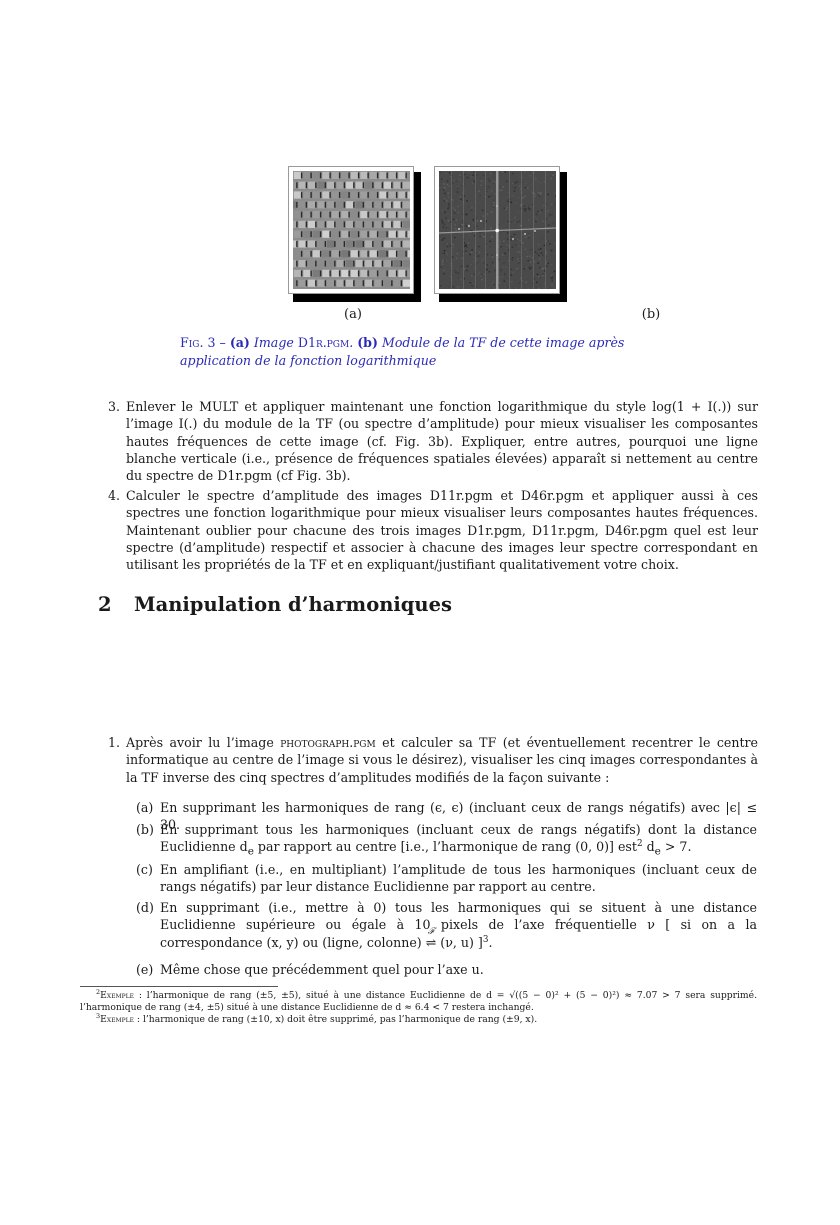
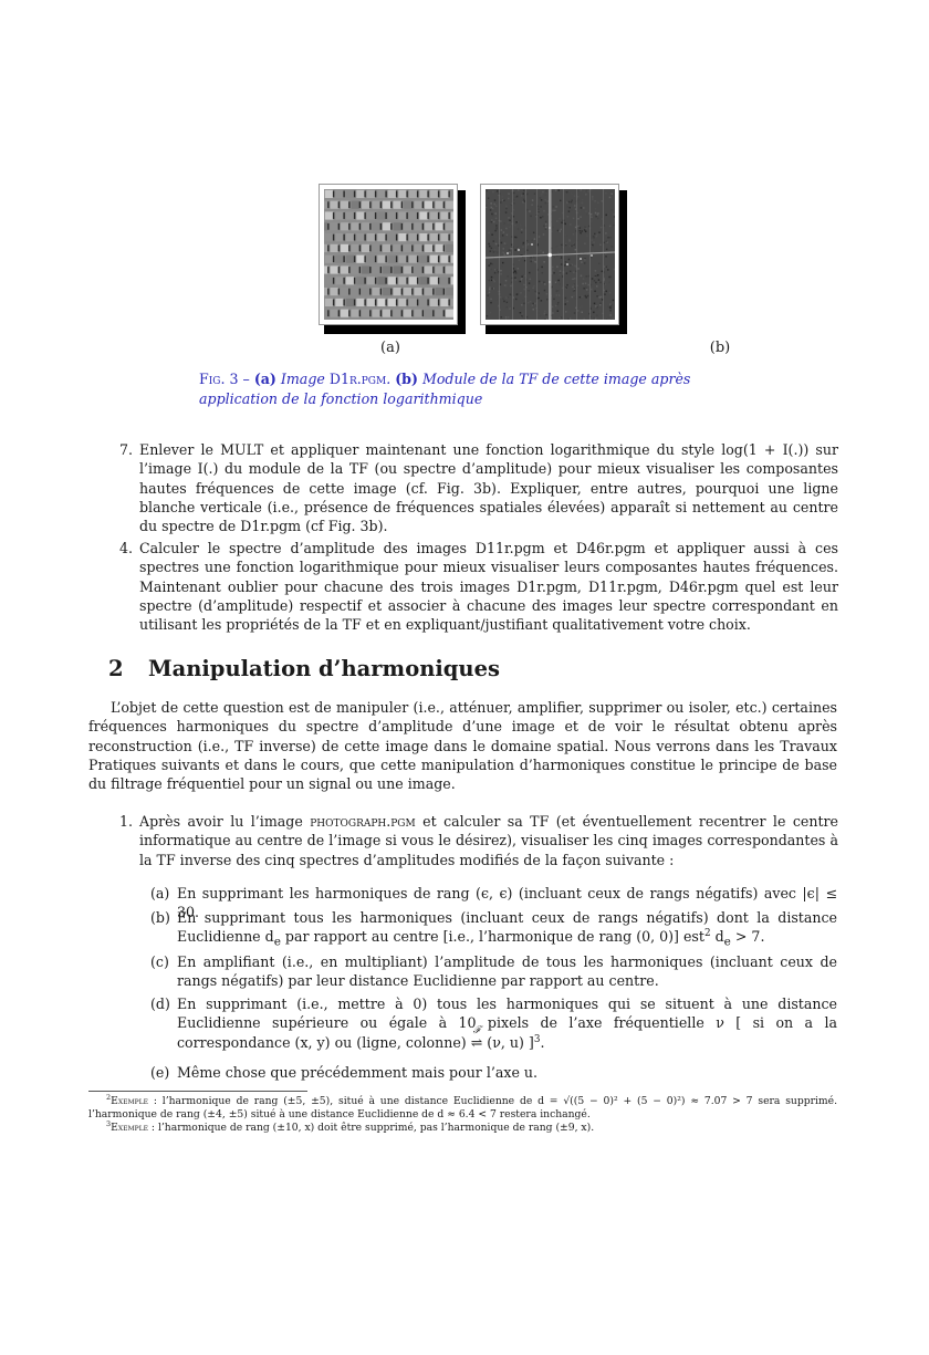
  (a)
  (b)
  Fig. 3 – (a) Image D1r.pgm. (b) Module de la TF de cette image après application de la fonction logarithmique
- 3.
+ 7.
  Enlever le MULT et appliquer maintenant une fonction logarithmique du style log(1 + I(.)) sur l’image I(.) du module de la TF (ou spectre d’amplitude) pour mieux visualiser les composantes hautes fréquences de cette image (cf. Fig. 3b). Expliquer, entre autres, pourquoi une ligne blanche verticale (i.e., présence de fréquences spatiales élevées) apparaît si nettement au centre du spectre de D1r.pgm (cf Fig. 3b).
  4.
  Calculer le spectre d’amplitude des images D11r.pgm et D46r.pgm et appliquer aussi à ces spectres une fonction logarithmique pour mieux visualiser leurs composantes hautes fréquences. Maintenant oublier pour chacune des trois images D1r.pgm, D11r.pgm, D46r.pgm quel est leur spectre (d’amplitude) respectif et associer à chacune des images leur spectre correspondant en utilisant les propriétés de la TF et en expliquant/justifiant qualitativement votre choix.
  2 Manipulation d’harmoniques
+ L’objet de cette question est de manipuler (i.e., atténuer, amplifier, supprimer ou isoler, etc.) certaines fréquences harmoniques du spectre d’amplitude d’une image et de voir le résultat obtenu après reconstruction (i.e., TF inverse) de cette image dans le domaine spatial. Nous verrons dans les Travaux Pratiques suivants et dans le cours, que cette manipulation d’harmoniques constitue le principe de base du filtrage fréquentiel pour un signal ou une image.
  1.
  Après avoir lu l’image photograph.pgm et calculer sa TF (et éventuellement recentrer le centre informatique au centre de l’image si vous le désirez), visualiser les cinq images correspondantes à la TF inverse des cinq spectres d’amplitudes modifiés de la façon suivante :
  (a)
  En supprimant les harmoniques de rang (ϵ, ϵ) (incluant ceux de rangs négatifs) avec |ϵ| ≤ 30.
  (b)
  En supprimant tous les harmoniques (incluant ceux de rangs négatifs) dont la distance Euclidienne de par rapport au centre [i.e., l’harmonique de rang (0, 0)] est2 de > 7.
  (c)
  En amplifiant (i.e., en multipliant) l’amplitude de tous les harmoniques (incluant ceux de rangs négatifs) par leur distance Euclidienne par rapport au centre.
  (d)
  En supprimant (i.e., mettre à 0) tous les harmoniques qui se situent à une distance Euclidienne supérieure ou égale à 10 pixels de l’axe fréquentielle ν [ si on a la correspondance (x, y) ou (ligne, colonne)
  ℱ
  ⇌ (ν, u) ]3.
  (e)
- Même chose que précédemment quel pour l’axe u.
+ Même chose que précédemment mais pour l’axe u.
  2Exemple : l’harmonique de rang (±5, ±5), situé à une distance Euclidienne de d = √((5 − 0)² + (5 − 0)²) ≈ 7.07 > 7 sera supprimé. l’harmonique de rang (±4, ±5) situé à une distance Euclidienne de d ≈ 6.4 < 7 restera inchangé.
  3Exemple : l’harmonique de rang (±10, x) doit être supprimé, pas l’harmonique de rang (±9, x).
